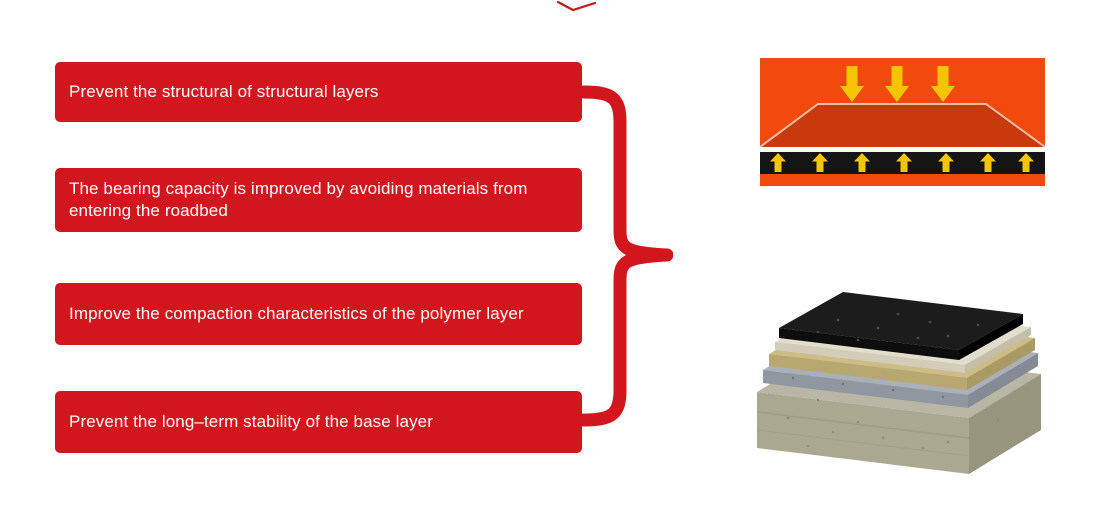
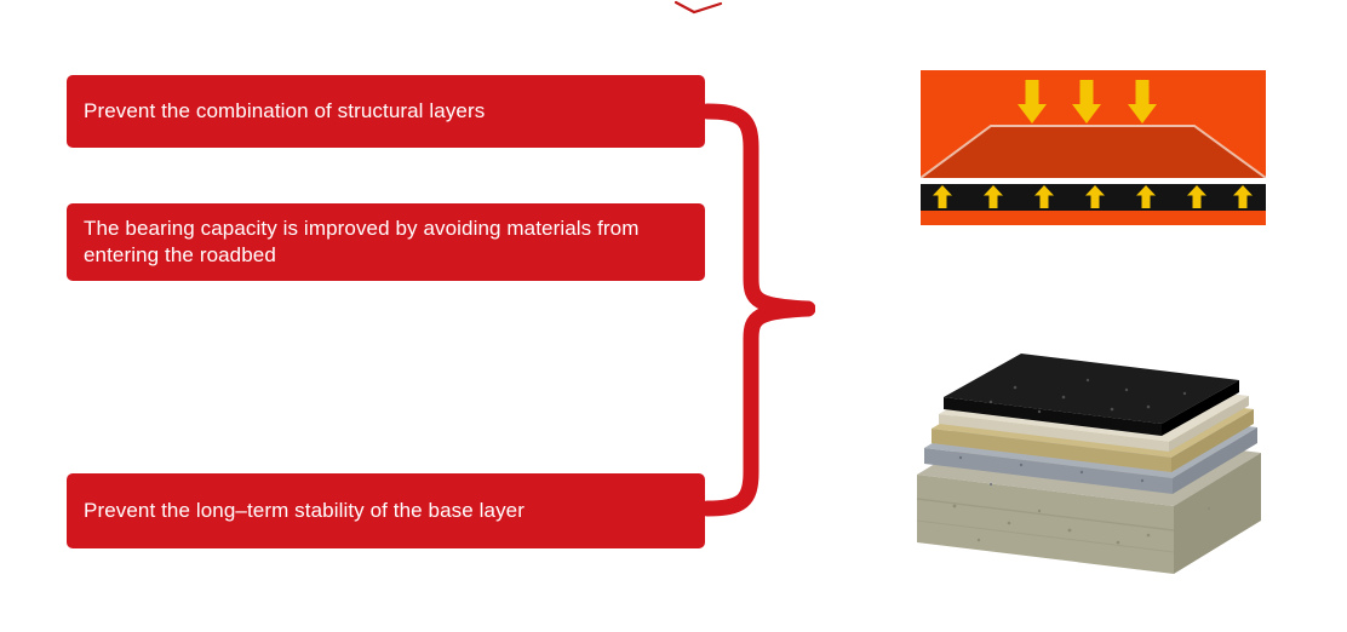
- Prevent the structural of structural layers
+ Prevent the combination of structural layers
  The bearing capacity is improved by avoiding materials from entering the roadbed
- Improve the compaction characteristics of the polymer layer
  Prevent the long–term stability of the base layer
